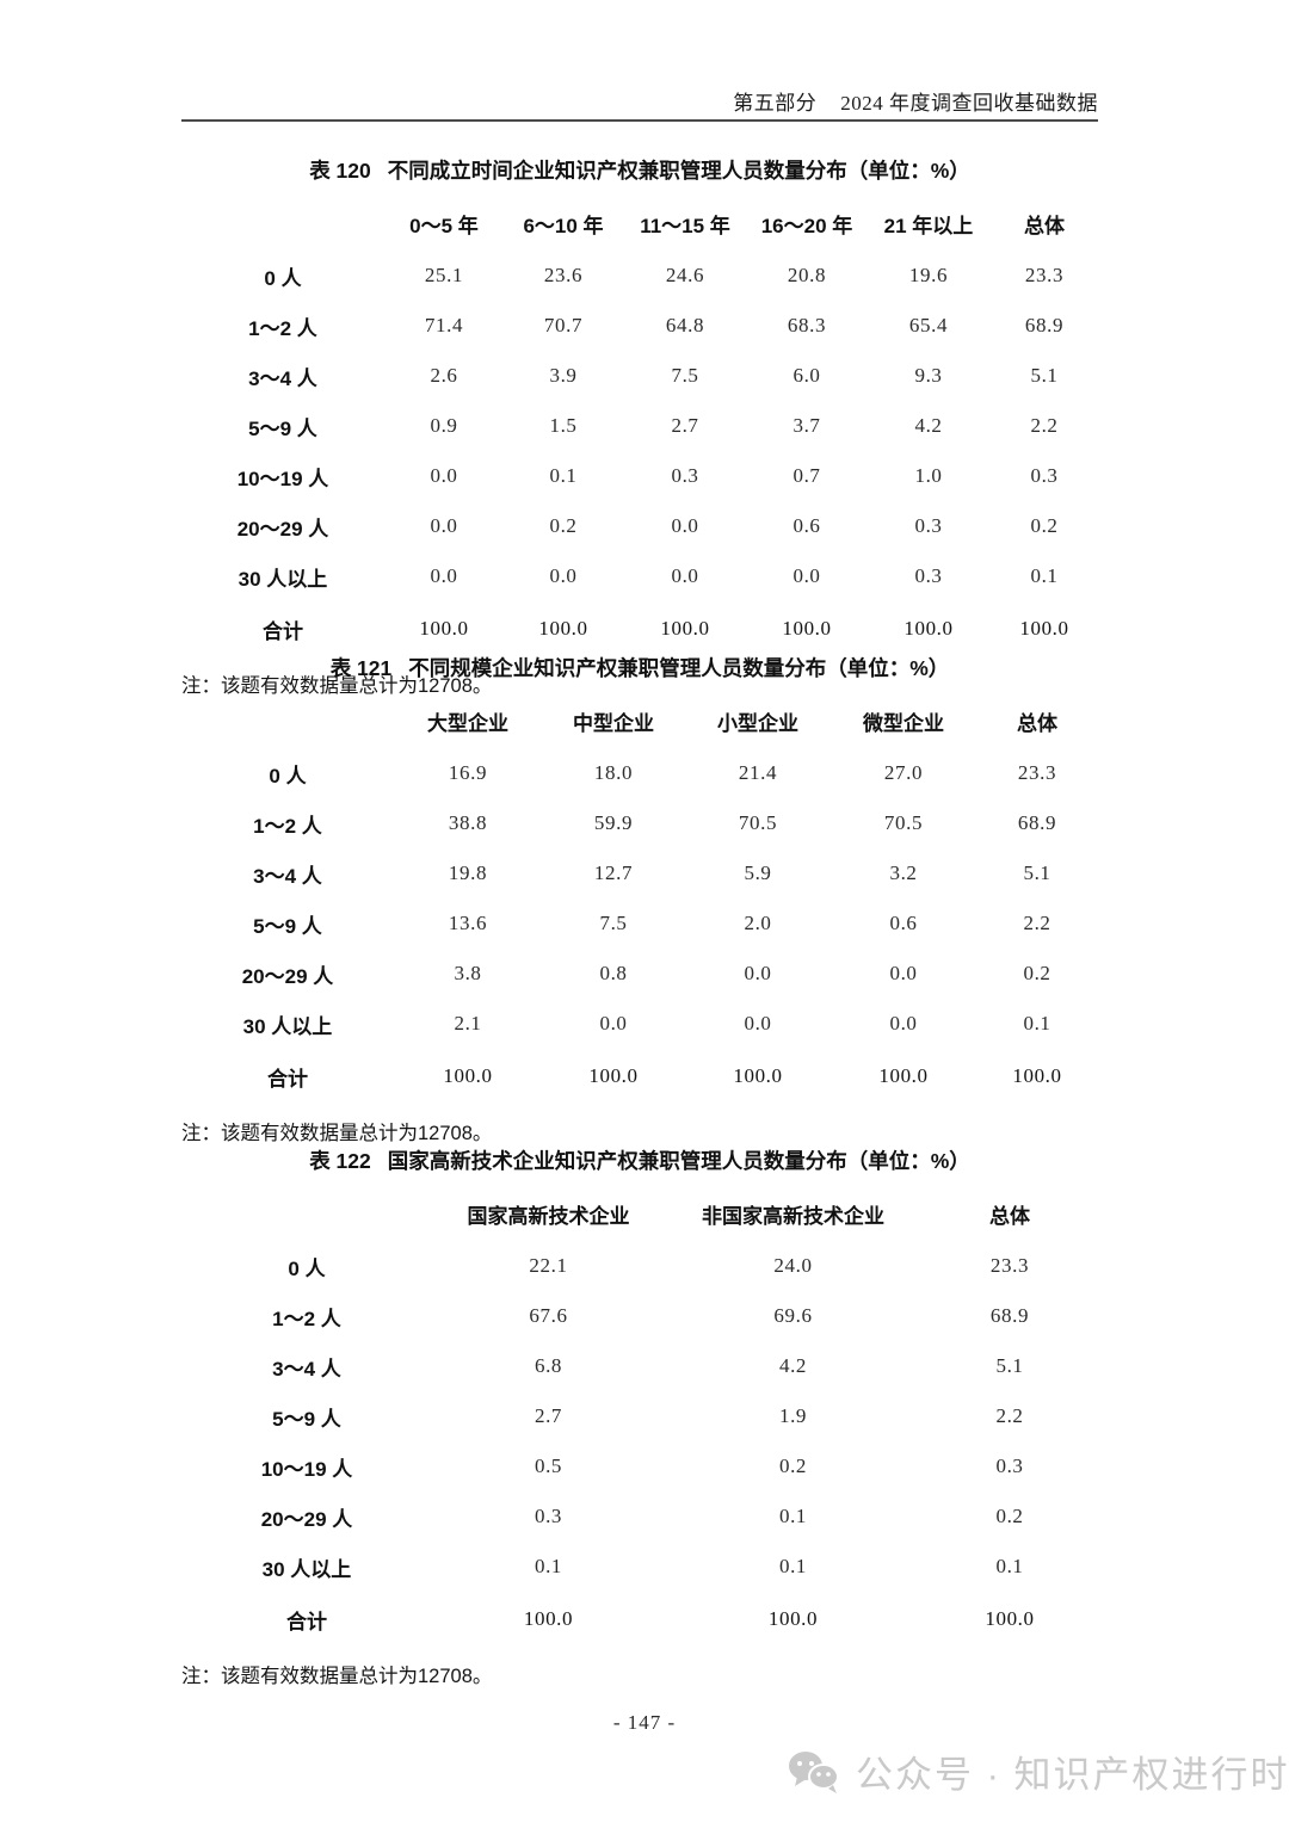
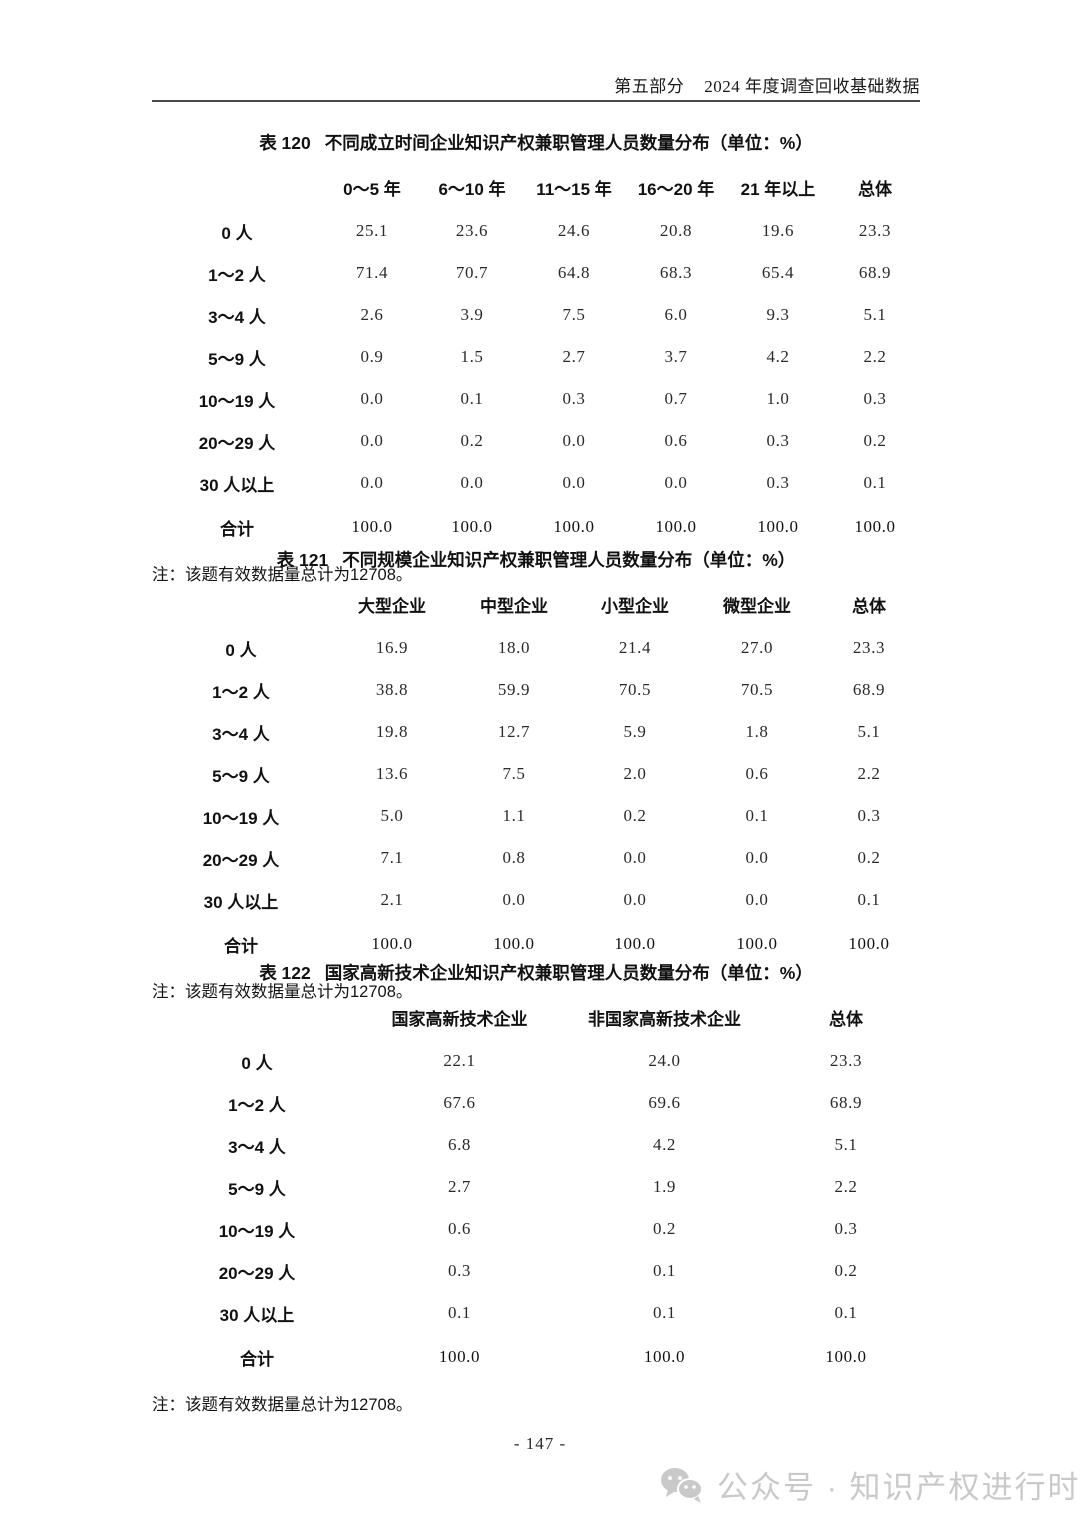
  第五部分 2024 年度调查回收基础数据
  表 120 不同成立时间企业知识产权兼职管理人员数量分布（单位：%）
  	0～5 年	6～10 年	11～15 年	16～20 年	21 年以上	总体
  0 人	25.1	23.6	24.6	20.8	19.6	23.3
  1～2 人	71.4	70.7	64.8	68.3	65.4	68.9
  3～4 人	2.6	3.9	7.5	6.0	9.3	5.1
  5～9 人	0.9	1.5	2.7	3.7	4.2	2.2
  10～19 人	0.0	0.1	0.3	0.7	1.0	0.3
  20～29 人	0.0	0.2	0.0	0.6	0.3	0.2
  30 人以上	0.0	0.0	0.0	0.0	0.3	0.1
  合计	100.0	100.0	100.0	100.0	100.0	100.0
  注：该题有效数据量总计为12708。
  表 121 不同规模企业知识产权兼职管理人员数量分布（单位：%）
  	大型企业	中型企业	小型企业	微型企业	总体
  0 人	16.9	18.0	21.4	27.0	23.3
  1～2 人	38.8	59.9	70.5	70.5	68.9
- 3～4 人	19.8	12.7	5.9	3.2	5.1
+ 3～4 人	19.8	12.7	5.9	1.8	5.1
  5～9 人	13.6	7.5	2.0	0.6	2.2
+ 10～19 人	5.0	1.1	0.2	0.1	0.3
- 20～29 人	3.8	0.8	0.0	0.0	0.2
+ 20～29 人	7.1	0.8	0.0	0.0	0.2
  30 人以上	2.1	0.0	0.0	0.0	0.1
  合计	100.0	100.0	100.0	100.0	100.0
  注：该题有效数据量总计为12708。
  表 122 国家高新技术企业知识产权兼职管理人员数量分布（单位：%）
  	国家高新技术企业	非国家高新技术企业	总体
  0 人	22.1	24.0	23.3
  1～2 人	67.6	69.6	68.9
  3～4 人	6.8	4.2	5.1
  5～9 人	2.7	1.9	2.2
- 10～19 人	0.5	0.2	0.3
+ 10～19 人	0.6	0.2	0.3
  20～29 人	0.3	0.1	0.2
  30 人以上	0.1	0.1	0.1
  合计	100.0	100.0	100.0
  注：该题有效数据量总计为12708。
  - 147 -
  公众号 · 知识产权进行时
